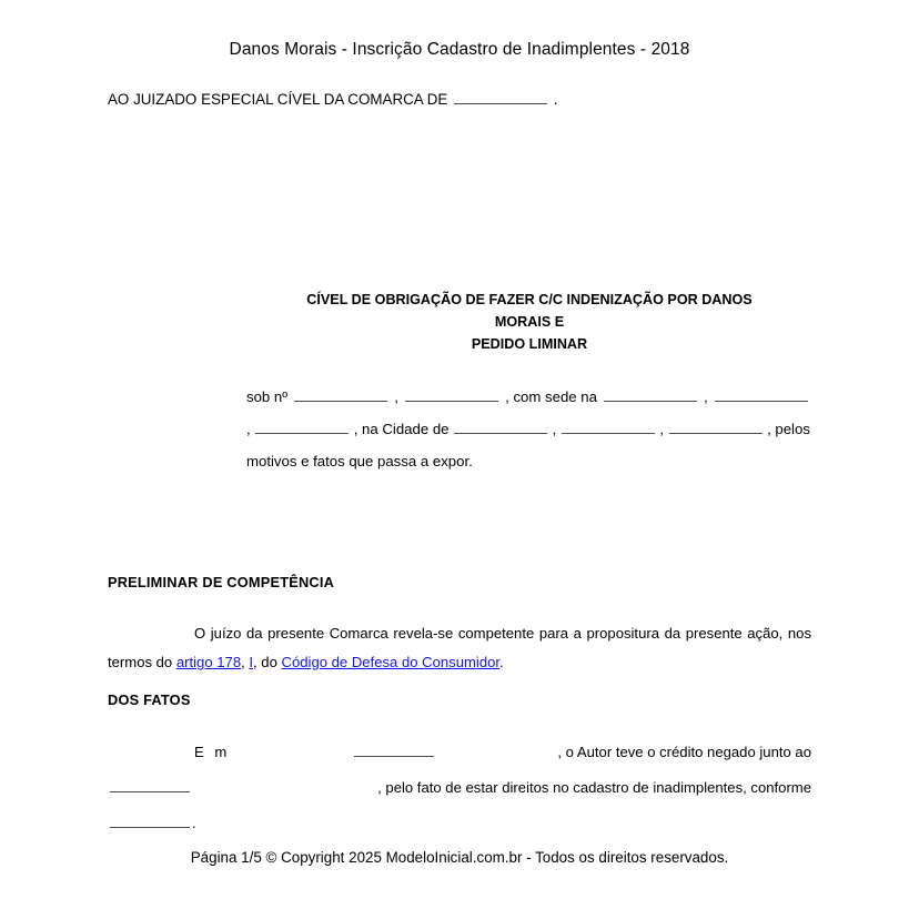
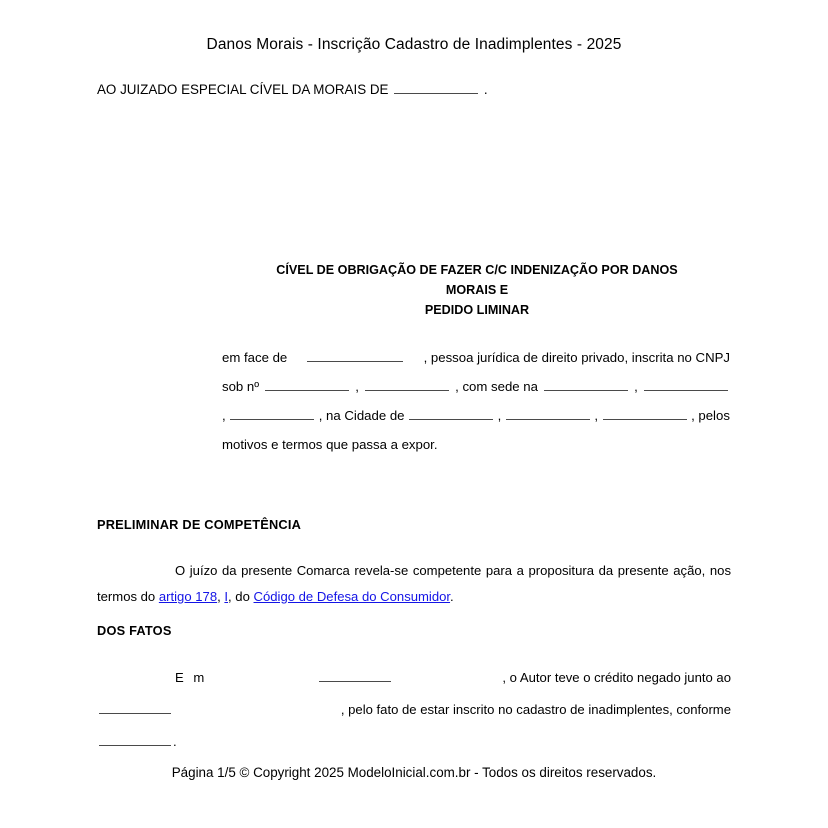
- Danos Morais - Inscrição Cadastro de Inadimplentes - 2018
+ Danos Morais - Inscrição Cadastro de Inadimplentes - 2025
- AO JUIZADO ESPECIAL CÍVEL DA COMARCA DE .
+ AO JUIZADO ESPECIAL CÍVEL DA MORAIS DE .
  CÍVEL DE OBRIGAÇÃO DE FAZER C/C INDENIZAÇÃO POR DANOS
  MORAIS E
  PEDIDO LIMINAR
+ em face de
+ , pessoa jurídica de direito privado, inscrita no CNPJ
  sob nº
  ,
  , com sede na
  ,
  ,
  , na Cidade de
  ,
  ,
  , pelos
- motivos e fatos que passa a expor.
+ motivos e termos que passa a expor.
  PRELIMINAR DE COMPETÊNCIA
  O juízo da presente Comarca revela-se competente para a propositura da presente ação, nos termos do artigo 178, I, do Código de Defesa do Consumidor.
  DOS FATOS
  E m
  , o Autor teve o crédito negado junto ao
- , pelo fato de estar direitos no cadastro de inadimplentes, conforme
+ , pelo fato de estar inscrito no cadastro de inadimplentes, conforme
  .
  Página 1/5 © Copyright 2025 ModeloInicial.com.br - Todos os direitos reservados.
